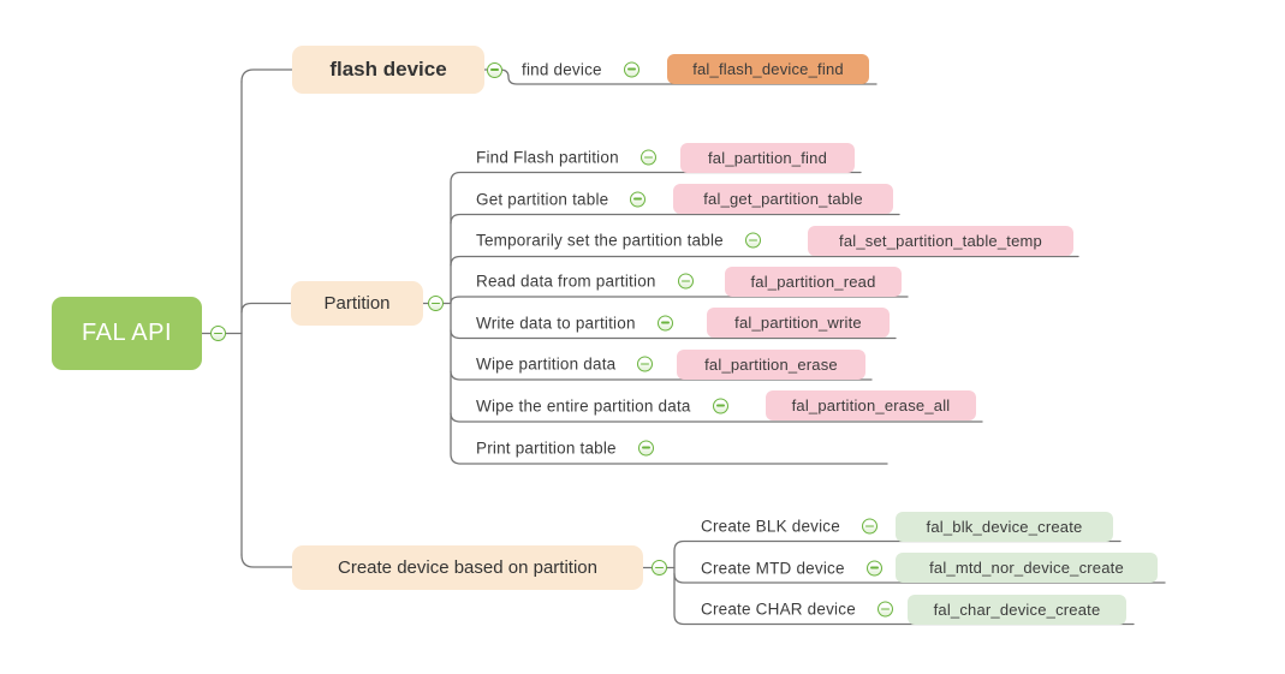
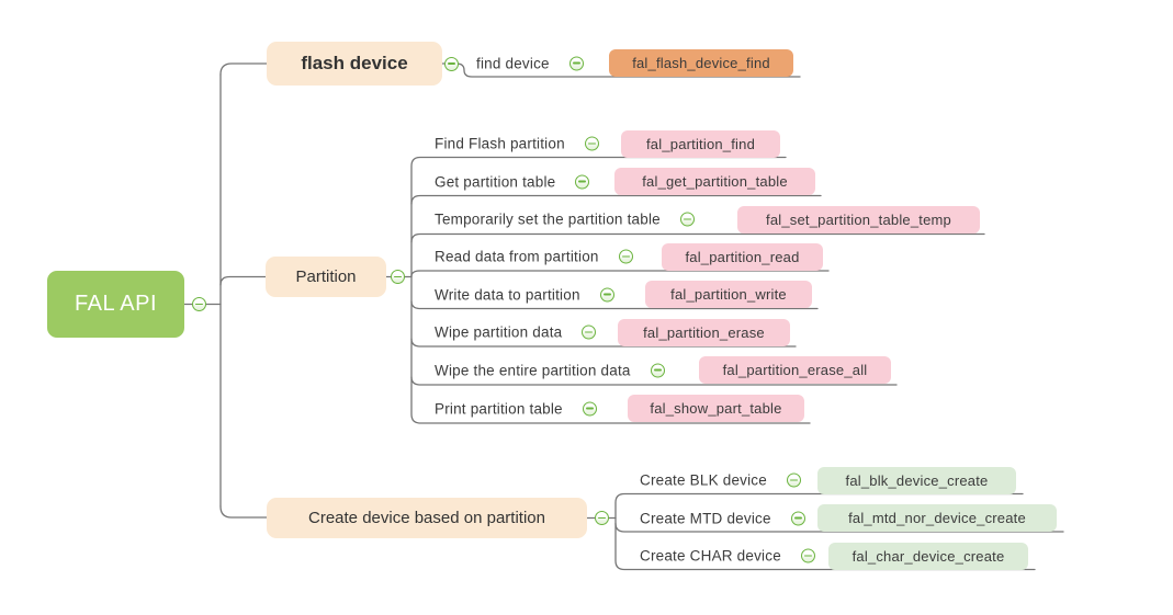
  FAL API
  flash device
  find device
  fal_flash_device_find
  Partition
  Find Flash partition
  fal_partition_find
  Get partition table
  fal_get_partition_table
  Temporarily set the partition table
  fal_set_partition_table_temp
  Read data from partition
  fal_partition_read
  Write data to partition
  fal_partition_write
  Wipe partition data
  fal_partition_erase
  Wipe the entire partition data
  fal_partition_erase_all
  Print partition table
+ fal_show_part_table
  Create device based on partition
  Create BLK device
  fal_blk_device_create
  Create MTD device
  fal_mtd_nor_device_create
  Create CHAR device
  fal_char_device_create
